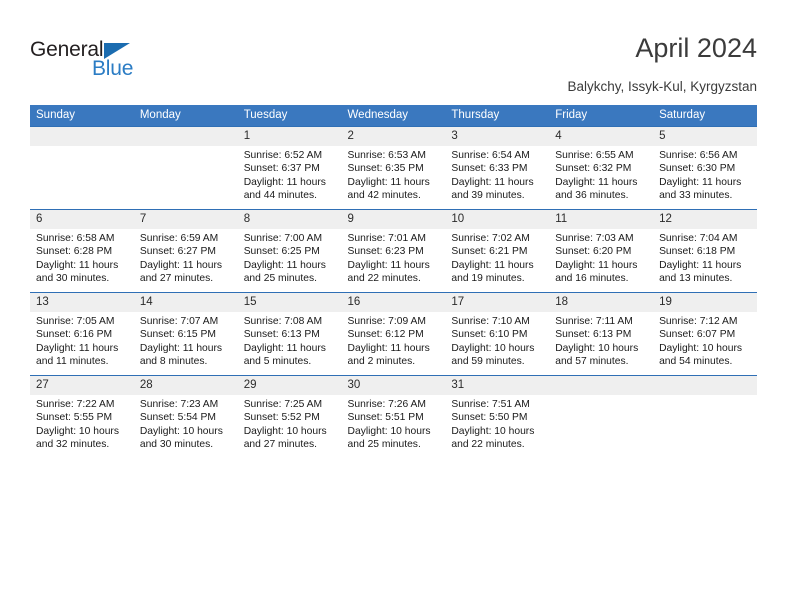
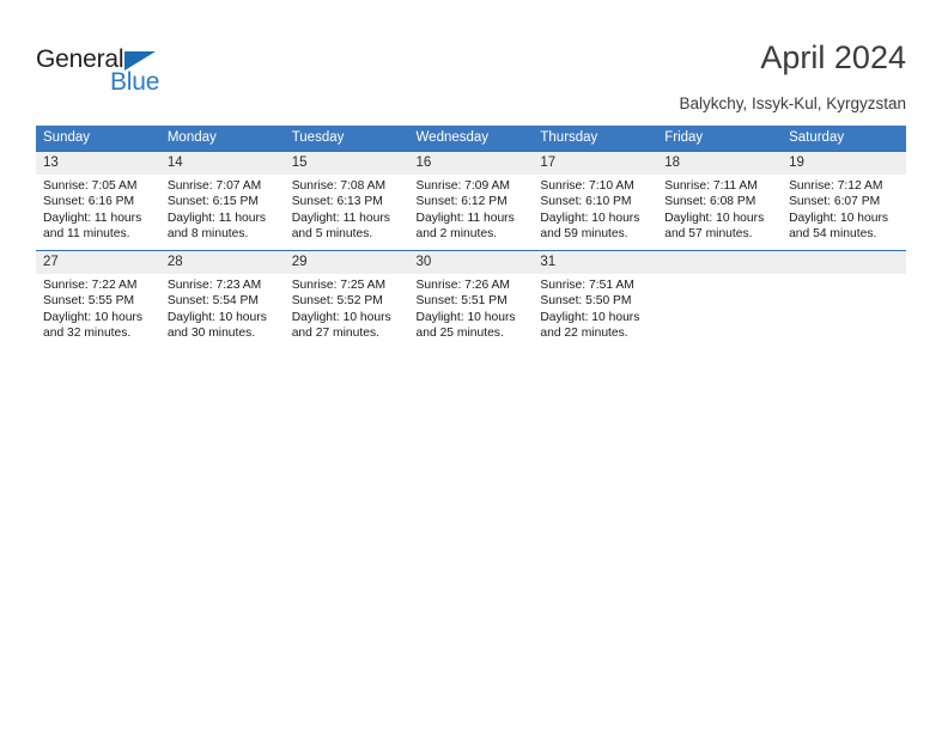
  General
  Blue
  April 2024
  Balykchy, Issyk-Kul, Kyrgyzstan
  Sunday	Monday	Tuesday	Wednesday	Thursday	Friday	Saturday
- 		1Sunrise: 6:52 AMSunset: 6:37 PMDaylight: 11 hours and 44 minutes.	2Sunrise: 6:53 AMSunset: 6:35 PMDaylight: 11 hours and 42 minutes.	3Sunrise: 6:54 AMSunset: 6:33 PMDaylight: 11 hours and 39 minutes.	4Sunrise: 6:55 AMSunset: 6:32 PMDaylight: 11 hours and 36 minutes.	5Sunrise: 6:56 AMSunset: 6:30 PMDaylight: 11 hours and 33 minutes.
- 6Sunrise: 6:58 AMSunset: 6:28 PMDaylight: 11 hours and 30 minutes.	7Sunrise: 6:59 AMSunset: 6:27 PMDaylight: 11 hours and 27 minutes.	8Sunrise: 7:00 AMSunset: 6:25 PMDaylight: 11 hours and 25 minutes.	9Sunrise: 7:01 AMSunset: 6:23 PMDaylight: 11 hours and 22 minutes.	10Sunrise: 7:02 AMSunset: 6:21 PMDaylight: 11 hours and 19 minutes.	11Sunrise: 7:03 AMSunset: 6:20 PMDaylight: 11 hours and 16 minutes.	12Sunrise: 7:04 AMSunset: 6:18 PMDaylight: 11 hours and 13 minutes.
- 13Sunrise: 7:05 AMSunset: 6:16 PMDaylight: 11 hours and 11 minutes.	14Sunrise: 7:07 AMSunset: 6:15 PMDaylight: 11 hours and 8 minutes.	15Sunrise: 7:08 AMSunset: 6:13 PMDaylight: 11 hours and 5 minutes.	16Sunrise: 7:09 AMSunset: 6:12 PMDaylight: 11 hours and 2 minutes.	17Sunrise: 7:10 AMSunset: 6:10 PMDaylight: 10 hours and 59 minutes.	18Sunrise: 7:11 AMSunset: 6:13 PMDaylight: 10 hours and 57 minutes.	19Sunrise: 7:12 AMSunset: 6:07 PMDaylight: 10 hours and 54 minutes.
+ 13Sunrise: 7:05 AMSunset: 6:16 PMDaylight: 11 hours and 11 minutes.	14Sunrise: 7:07 AMSunset: 6:15 PMDaylight: 11 hours and 8 minutes.	15Sunrise: 7:08 AMSunset: 6:13 PMDaylight: 11 hours and 5 minutes.	16Sunrise: 7:09 AMSunset: 6:12 PMDaylight: 11 hours and 2 minutes.	17Sunrise: 7:10 AMSunset: 6:10 PMDaylight: 10 hours and 59 minutes.	18Sunrise: 7:11 AMSunset: 6:08 PMDaylight: 10 hours and 57 minutes.	19Sunrise: 7:12 AMSunset: 6:07 PMDaylight: 10 hours and 54 minutes.
  27Sunrise: 7:22 AMSunset: 5:55 PMDaylight: 10 hours and 32 minutes.	28Sunrise: 7:23 AMSunset: 5:54 PMDaylight: 10 hours and 30 minutes.	29Sunrise: 7:25 AMSunset: 5:52 PMDaylight: 10 hours and 27 minutes.	30Sunrise: 7:26 AMSunset: 5:51 PMDaylight: 10 hours and 25 minutes.	31Sunrise: 7:51 AMSunset: 5:50 PMDaylight: 10 hours and 22 minutes.
